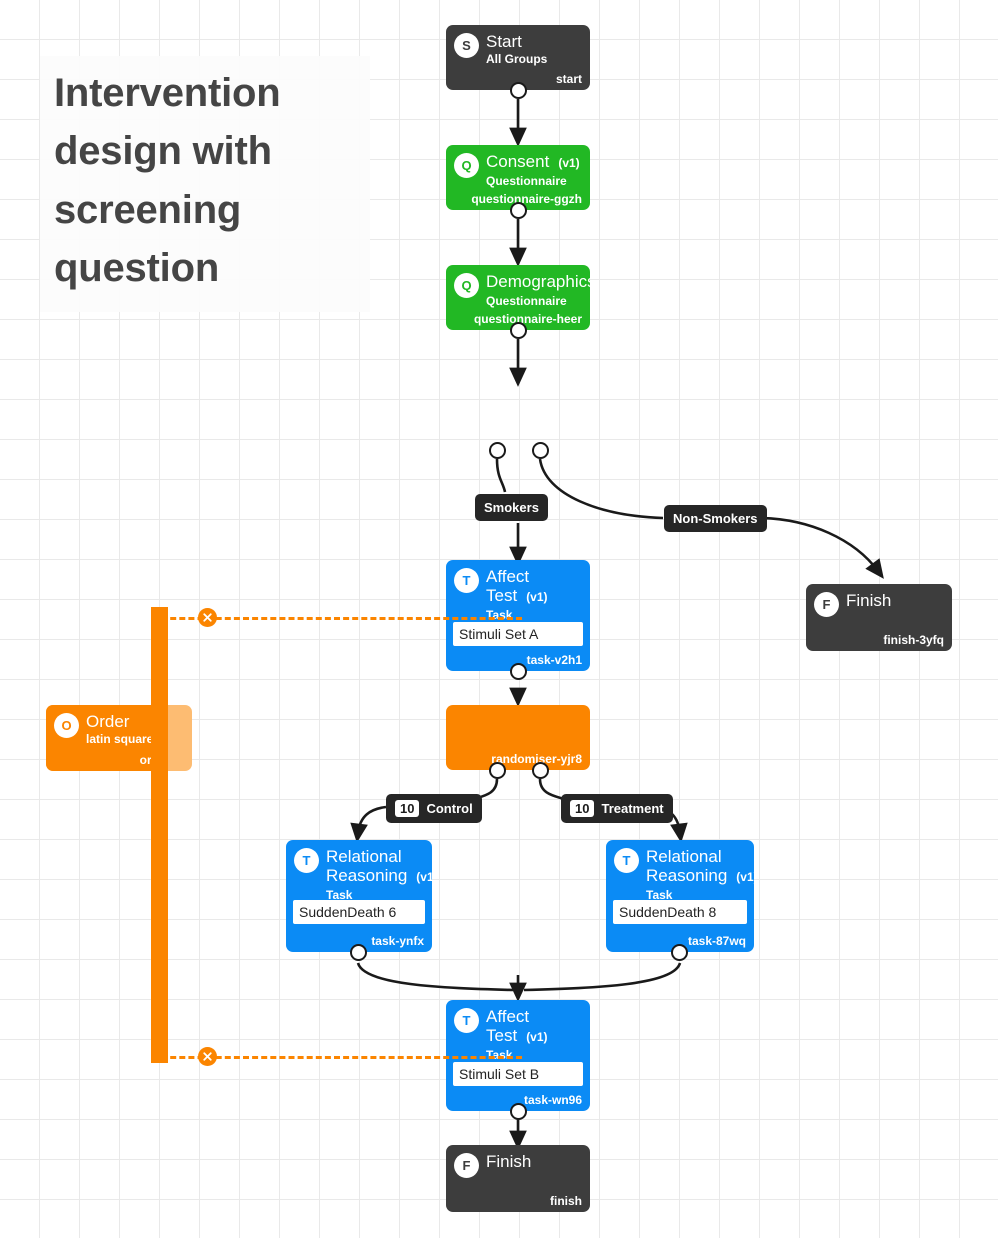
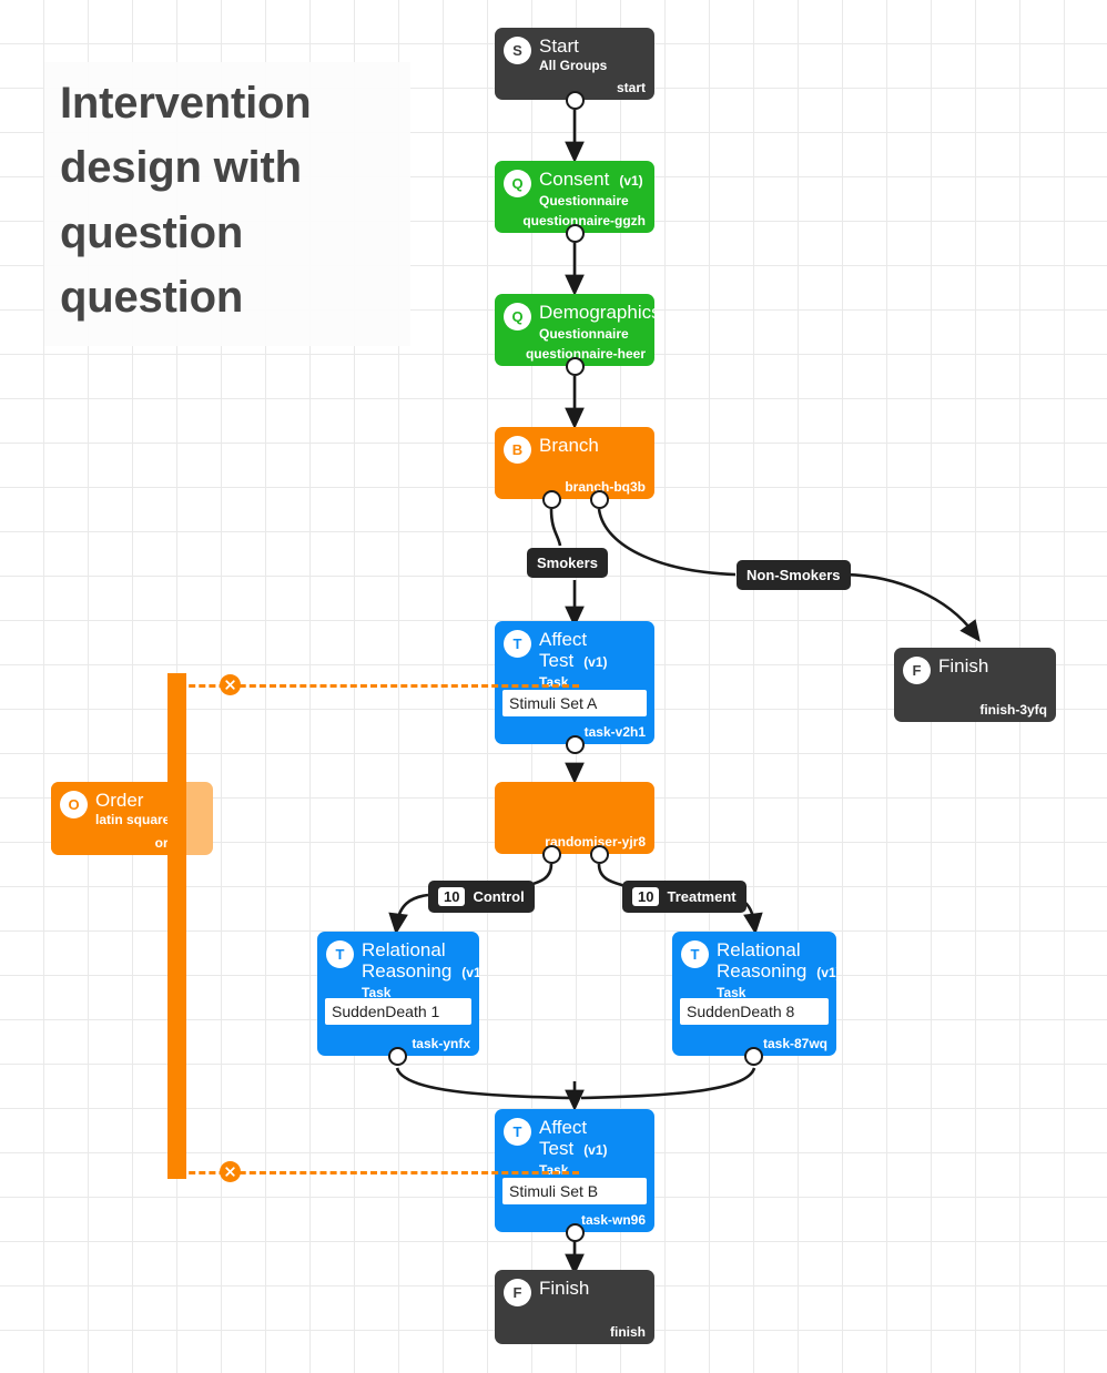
- Intervention design with screening question
+ Intervention design with question question
  O
  Order
  latin squar
  S
  Start
  All Groups
  start
  Q
  Consent (v1)
  Questionnaire
  questionnaire-ggzh
  Q
  Questionnaire
  questionnaire-heer
+ B
+ Branch
+ branch-bq3b
  Smokers
  Non-Smokers
  F
  Finish
  finish-3yfq
  T
  Affect Test (v1)
  Task
  Stimuli Set A
  task-v2h1
  randomiser-yjr8
  10
  Control
  10
  Treatment
  T
  Relational Reasoning (v1
  Task
- SuddenDeath 6
+ SuddenDeath 1
  task-ynfx
  T
  Relational Reasoning (v1
  Task
  SuddenDeath 8
  task-87wq
  T
  Affect Test (v1)
  Task
  Stimuli Set B
  task-wn96
  F
  Finish
  finish
